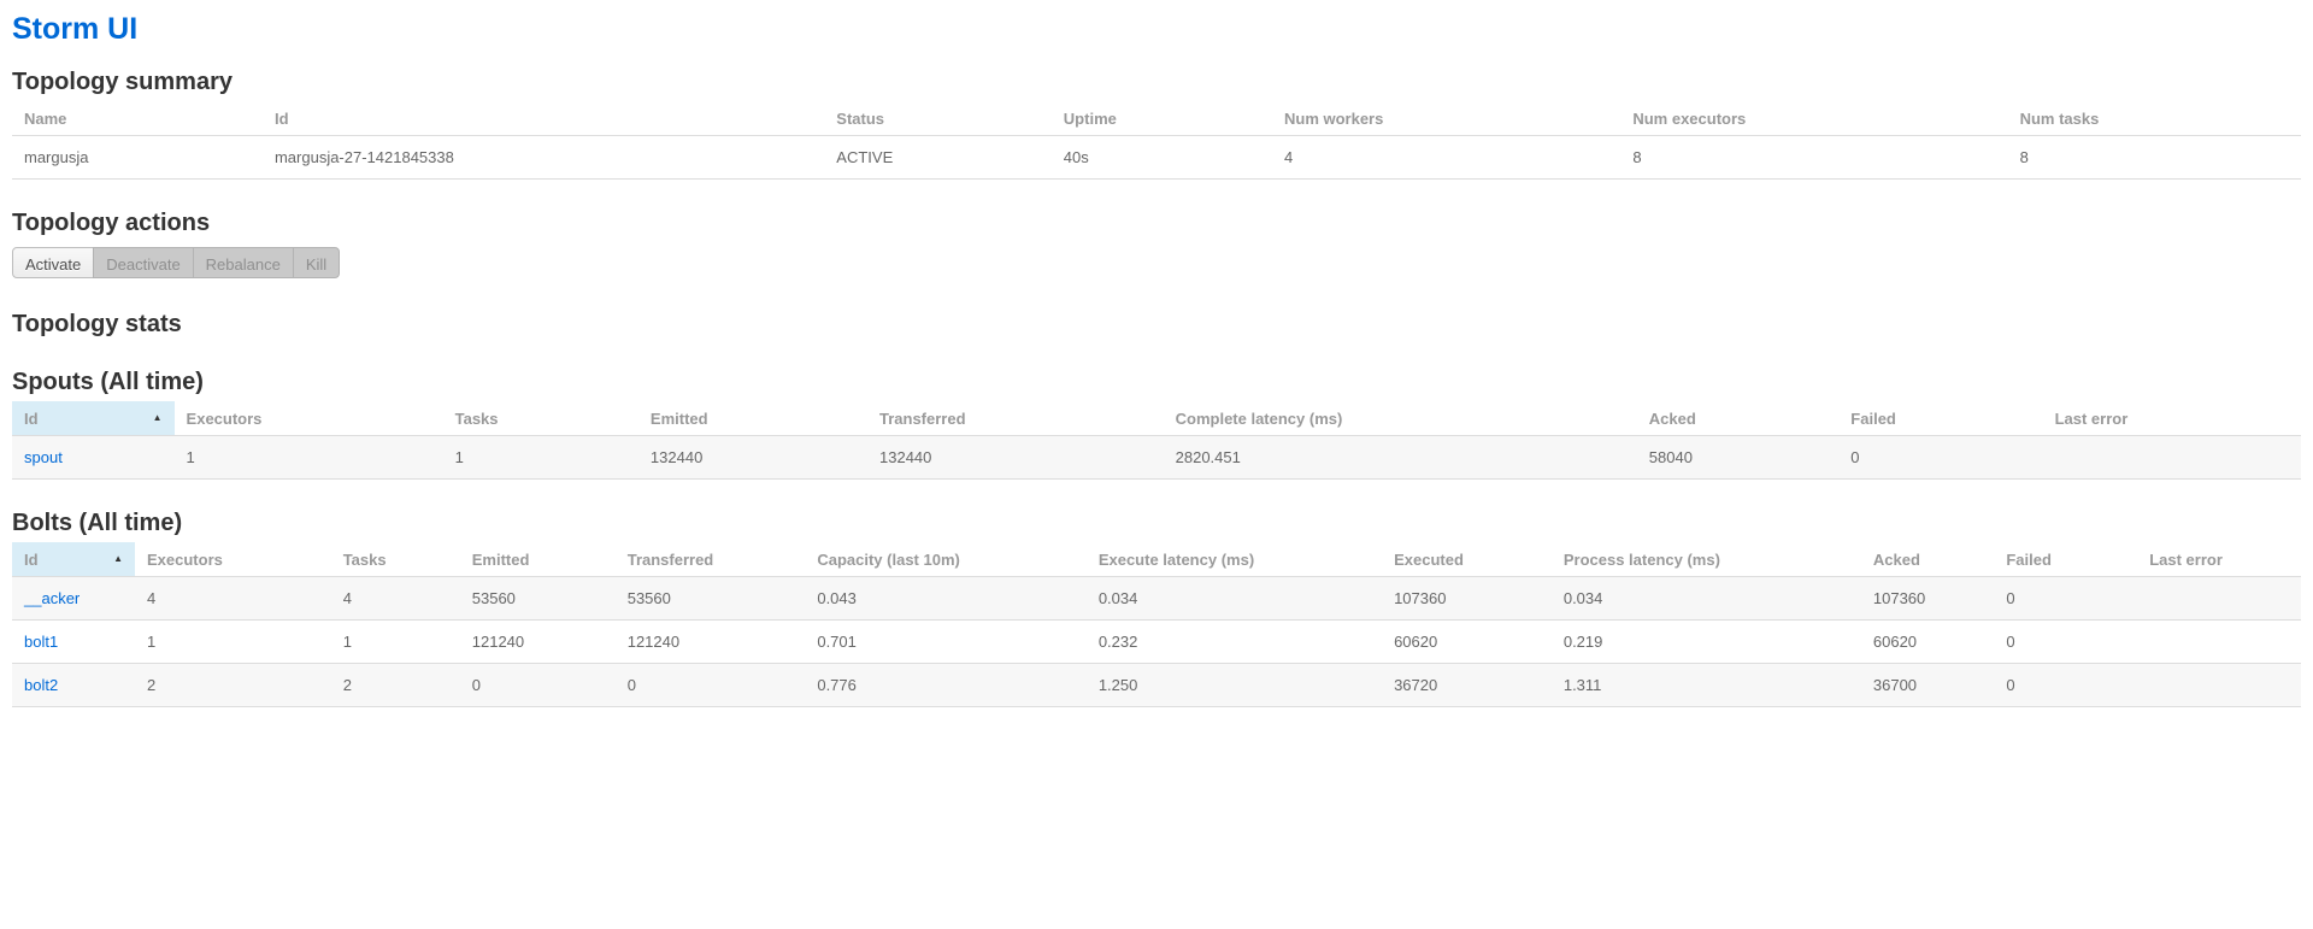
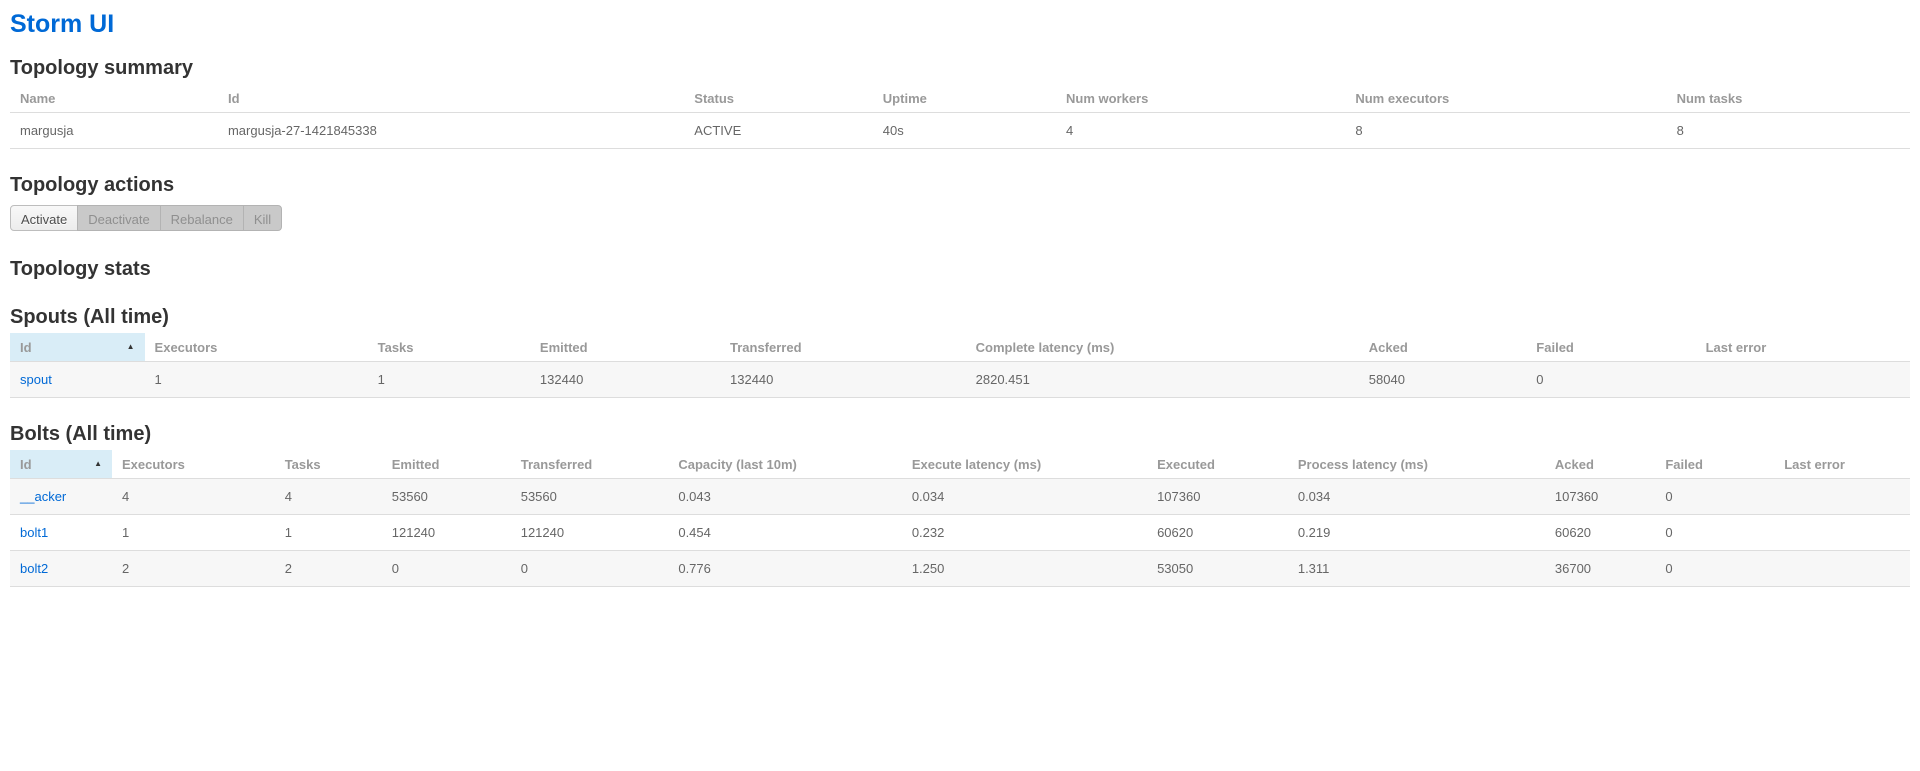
  Storm UI
  Topology summary
  Name	Id	Status	Uptime	Num workers	Num executors	Num tasks
  margusja	margusja-27-1421845338	ACTIVE	40s	4	8	8
  Topology actions
  Activate Deactivate Rebalance Kill
  Topology stats
  Spouts (All time)
  Id ▲	Executors	Tasks	Emitted	Transferred	Complete latency (ms)	Acked	Failed	Last error
  spout	1	1	132440	132440	2820.451	58040	0
  Bolts (All time)
  Id ▲	Executors	Tasks	Emitted	Transferred	Capacity (last 10m)	Execute latency (ms)	Executed	Process latency (ms)	Acked	Failed	Last error
  __acker	4	4	53560	53560	0.043	0.034	107360	0.034	107360	0
- bolt1	1	1	121240	121240	0.701	0.232	60620	0.219	60620	0
+ bolt1	1	1	121240	121240	0.454	0.232	60620	0.219	60620	0
- bolt2	2	2	0	0	0.776	1.250	36720	1.311	36700	0
+ bolt2	2	2	0	0	0.776	1.250	53050	1.311	36700	0
